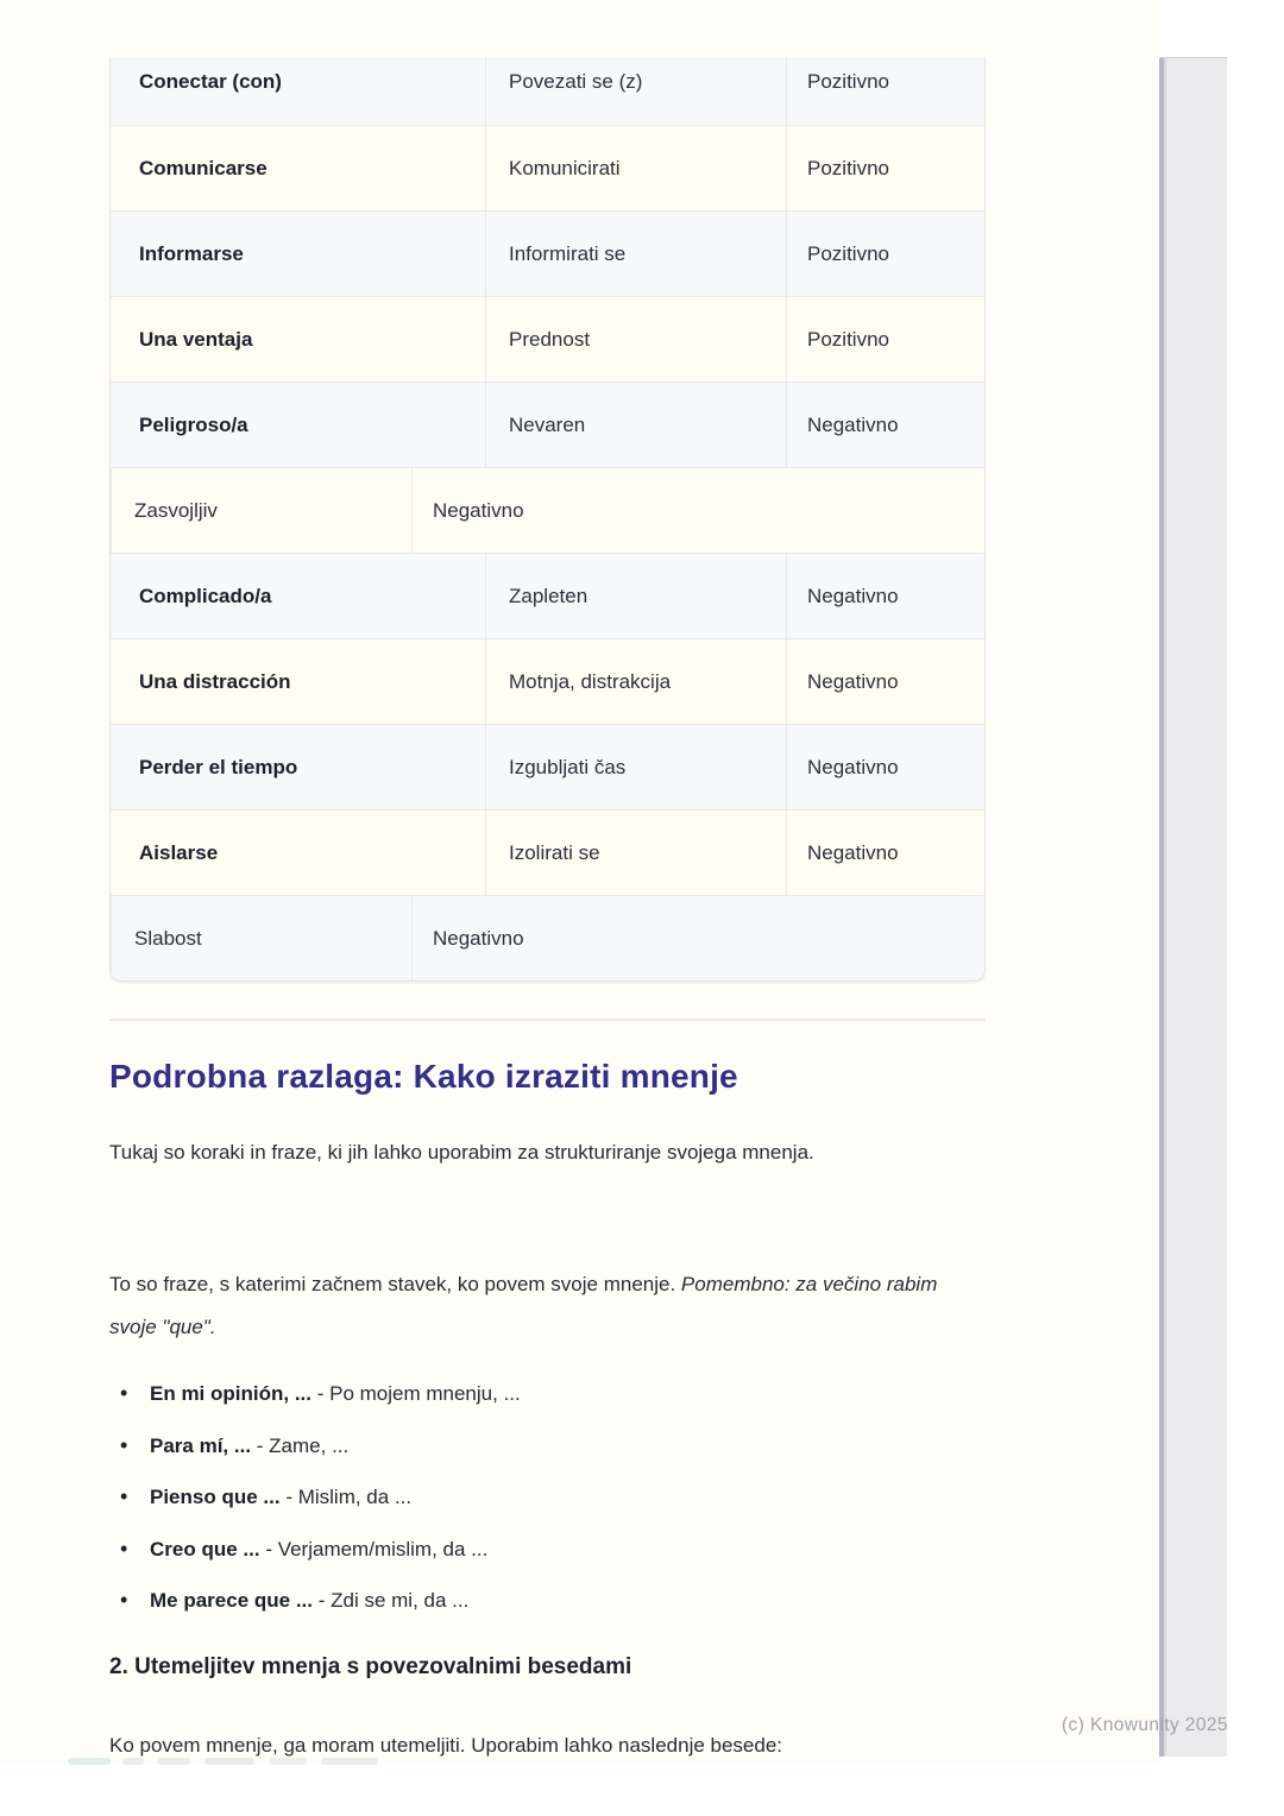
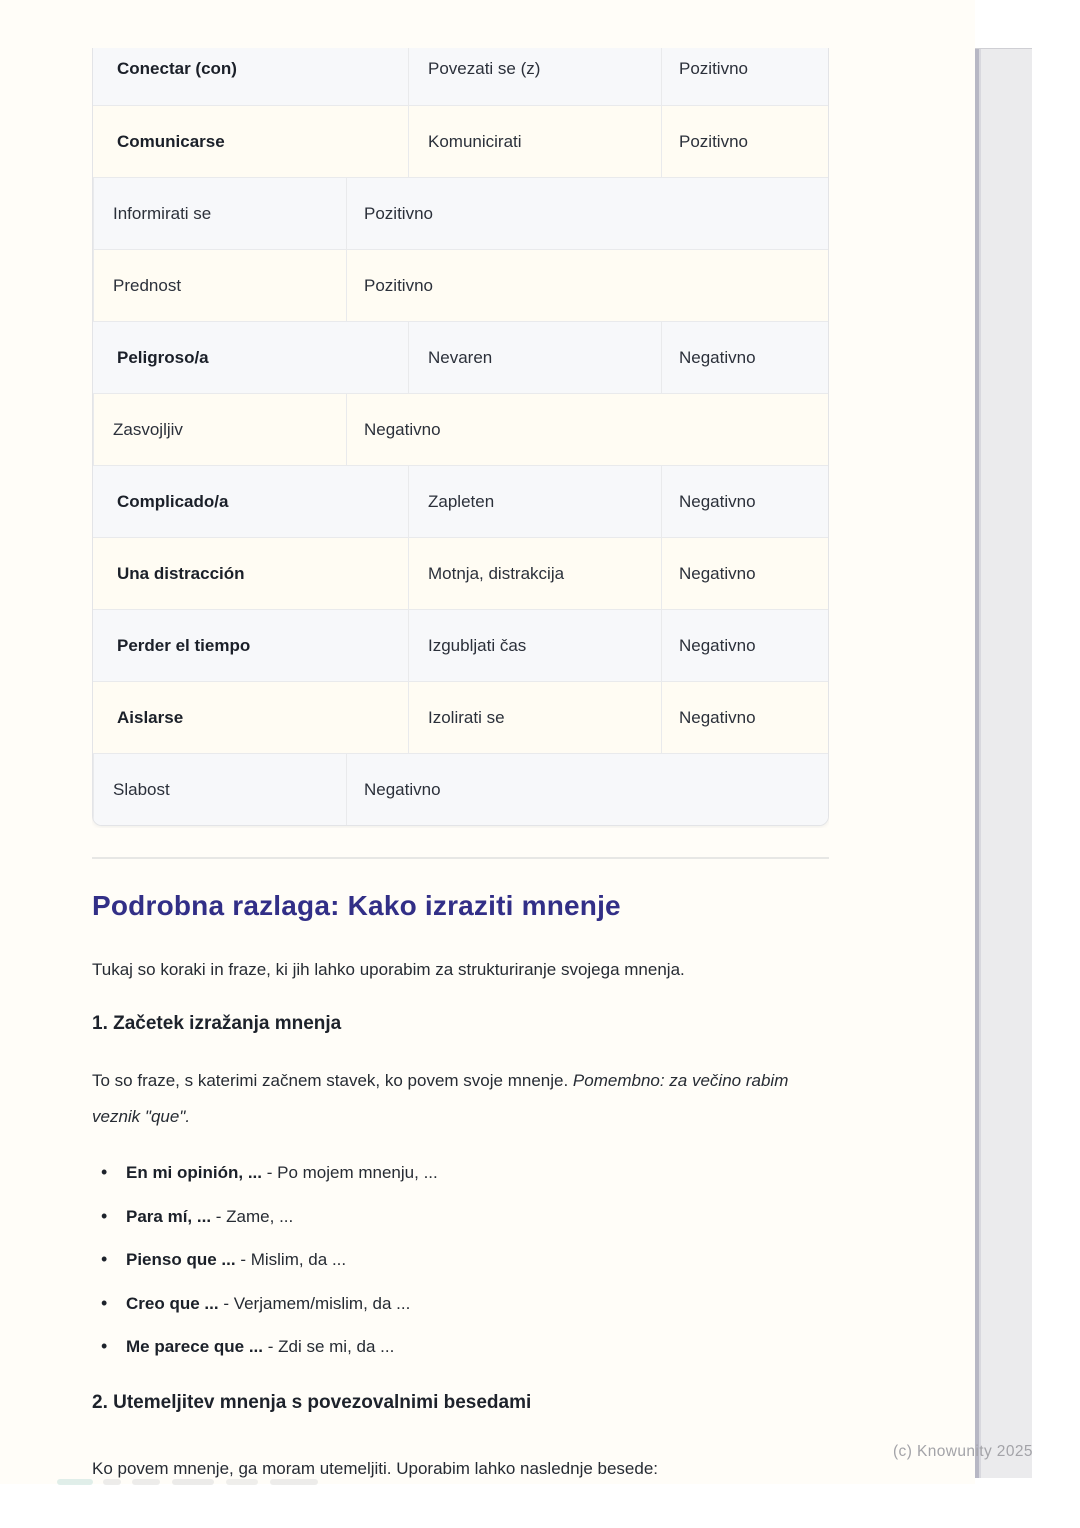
  Conectar (con)
  Povezati se (z)
  Pozitivno
  Comunicarse
  Komunicirati
  Pozitivno
- Informarse
  Informirati se
  Pozitivno
- Una ventaja
  Prednost
  Pozitivno
  Peligroso/a
  Nevaren
  Negativno
  Zasvojljiv
  Negativno
  Complicado/a
  Zapleten
  Negativno
  Una distracción
  Motnja, distrakcija
  Negativno
  Perder el tiempo
  Izgubljati čas
  Negativno
  Aislarse
  Izolirati se
  Negativno
  Slabost
  Negativno
  Podrobna razlaga: Kako izraziti mnenje
  Tukaj so koraki in fraze, ki jih lahko uporabim za strukturiranje svojega mnenja.
+ 1. Začetek izražanja mnenja
- To so fraze, s katerimi začnem stavek, ko povem svoje mnenje. Pomembno: za večino rabim svoje "que".
+ To so fraze, s katerimi začnem stavek, ko povem svoje mnenje. Pomembno: za večino rabim veznik "que".
  En mi opinión, ... - Po mojem mnenju, ...
  Para mí, ... - Zame, ...
  Pienso que ... - Mislim, da ...
  Creo que ... - Verjamem/mislim, da ...
  Me parece que ... - Zdi se mi, da ...
  2. Utemeljitev mnenja s povezovalnimi besedami
  Ko povem mnenje, ga moram utemeljiti. Uporabim lahko naslednje besede:
  (c) Knowunity 2025
